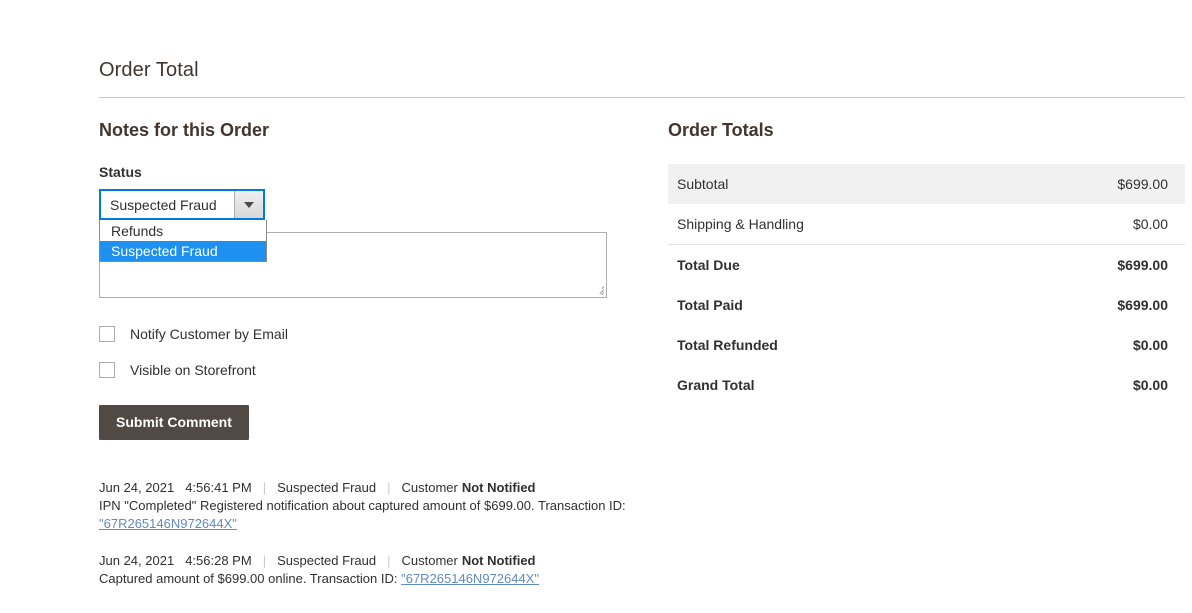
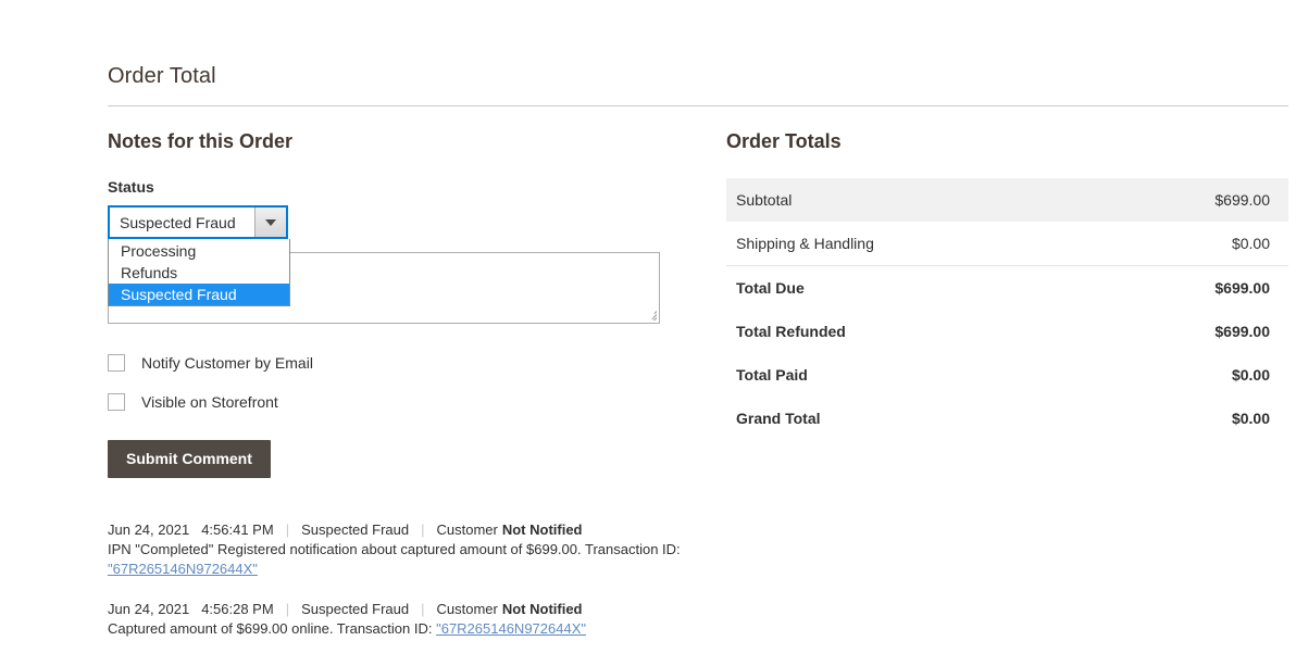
  Order Total
  Notes for this Order
  Status
  Suspected Fraud
+ Processing
  Refunds
  Suspected Fraud
  Notify Customer by Email
  Visible on Storefront
  Submit Comment
  Jun 24, 2021 4:56:41 PM | Suspected Fraud | Customer Not Notified
  IPN "Completed" Registered notification about captured amount of $699.00. Transaction ID: "67R265146N972644X"
  Jun 24, 2021 4:56:28 PM | Suspected Fraud | Customer Not Notified
  Captured amount of $699.00 online. Transaction ID: "67R265146N972644X"
  Order Totals
  Subtotal
  $699.00
  Shipping & Handling
  $0.00
  Total Due
  $699.00
- Total Paid
+ Total Refunded
  $699.00
- Total Refunded
+ Total Paid
  $0.00
  Grand Total
  $0.00
